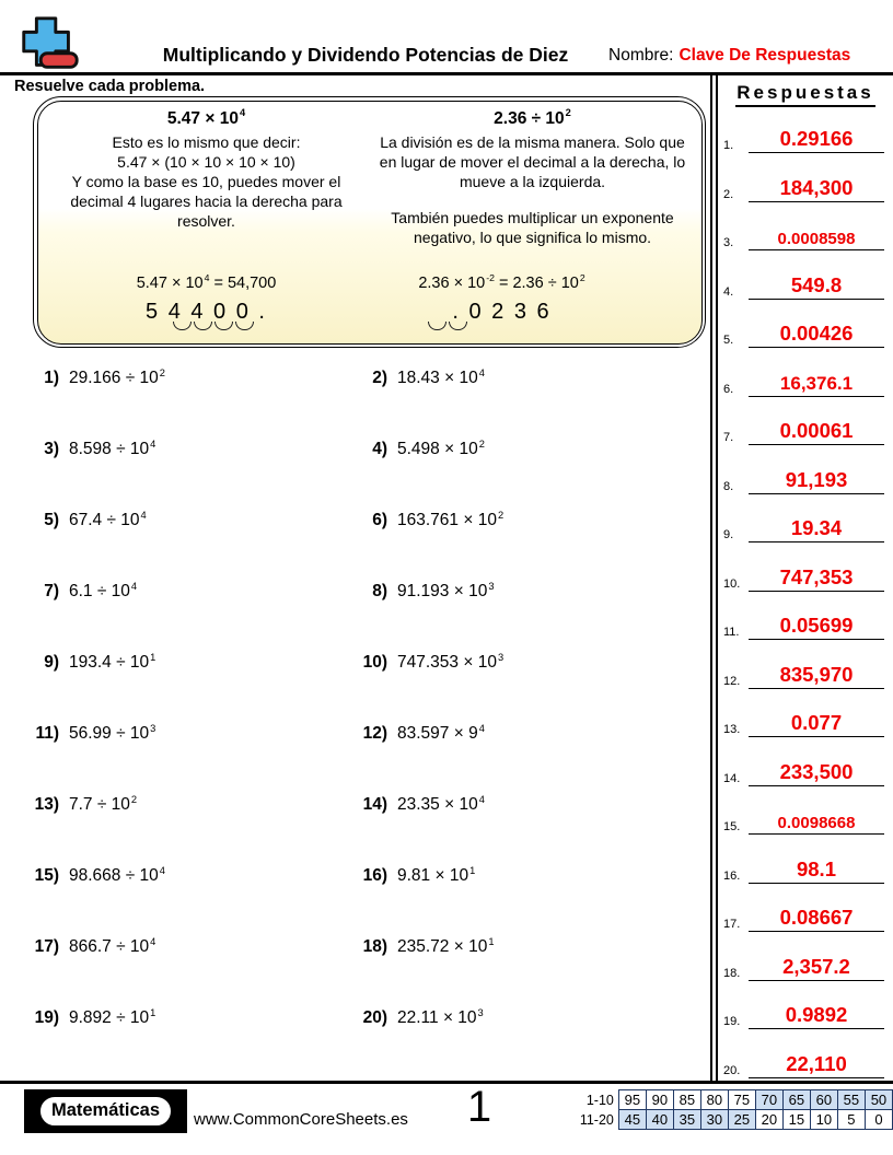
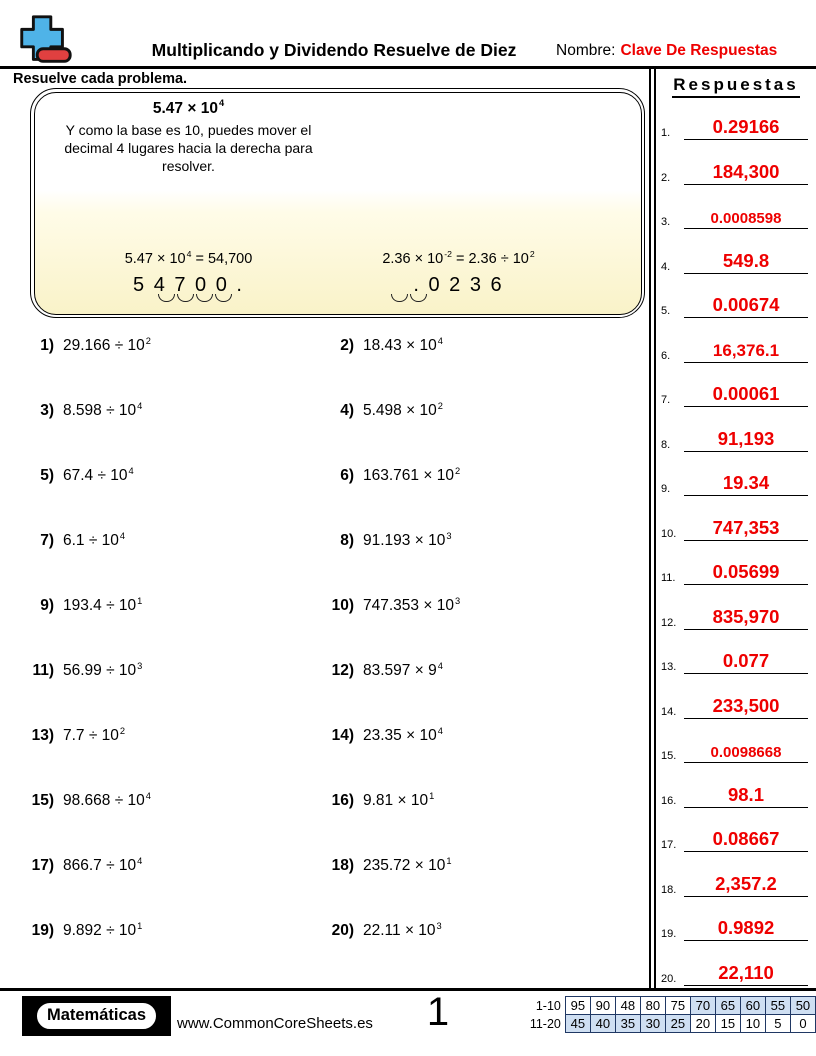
- Multiplicando y Dividendo Potencias de Diez
+ Multiplicando y Dividendo Resuelve de Diez
  Nombre: Clave De Respuestas
  Resuelve cada problema.
  Respuestas
  1.
  0.29166
  2.
  184,300
  3.
  0.0008598
  4.
  549.8
  5.
- 0.00426
+ 0.00674
  6.
  16,376.1
  7.
  0.00061
  8.
  91,193
  9.
  19.34
  10.
  747,353
  11.
  0.05699
  12.
  835,970
  13.
  0.077
  14.
  233,500
  15.
  0.0098668
  16.
  98.1
  17.
  0.08667
  18.
  2,357.2
  19.
  0.9892
  20.
  22,110
  5.47 × 104
- Esto es lo mismo que decir:
- 5.47 × (10 × 10 × 10 × 10)
  Y como la base es 10, puedes mover el decimal 4 lugares hacia la derecha para resolver.
- 2.36 ÷ 102
- La división es de la misma manera. Solo que en lugar de mover el decimal a la derecha, lo mueve a la izquierda.
- También puedes multiplicar un exponente negativo, lo que significa lo mismo.
  5.47 × 104 = 54,700
  2.36 × 10-2 = 2.36 ÷ 102
- 5 4 4 0 0 .
+ 5 4 7 0 0 .
  . 0 2 3 6
  1)
  29.166 ÷ 102
  2)
  18.43 × 104
  3)
  8.598 ÷ 104
  4)
  5.498 × 102
  5)
  67.4 ÷ 104
  6)
  163.761 × 102
  7)
  6.1 ÷ 104
  8)
  91.193 × 103
  9)
  193.4 ÷ 101
  10)
  747.353 × 103
  11)
  56.99 ÷ 103
  12)
  83.597 × 94
  13)
  7.7 ÷ 102
  14)
  23.35 × 104
  15)
  98.668 ÷ 104
  16)
  9.81 × 101
  17)
  866.7 ÷ 104
  18)
  235.72 × 101
  19)
  9.892 ÷ 101
  20)
  22.11 × 103
  Matemáticas
  www.CommonCoreSheets.es
  1
- 1-10	95	90	85	80	75	70	65	60	55	50
+ 1-10	95	90	48	80	75	70	65	60	55	50
  11-20	45	40	35	30	25	20	15	10	5	0
